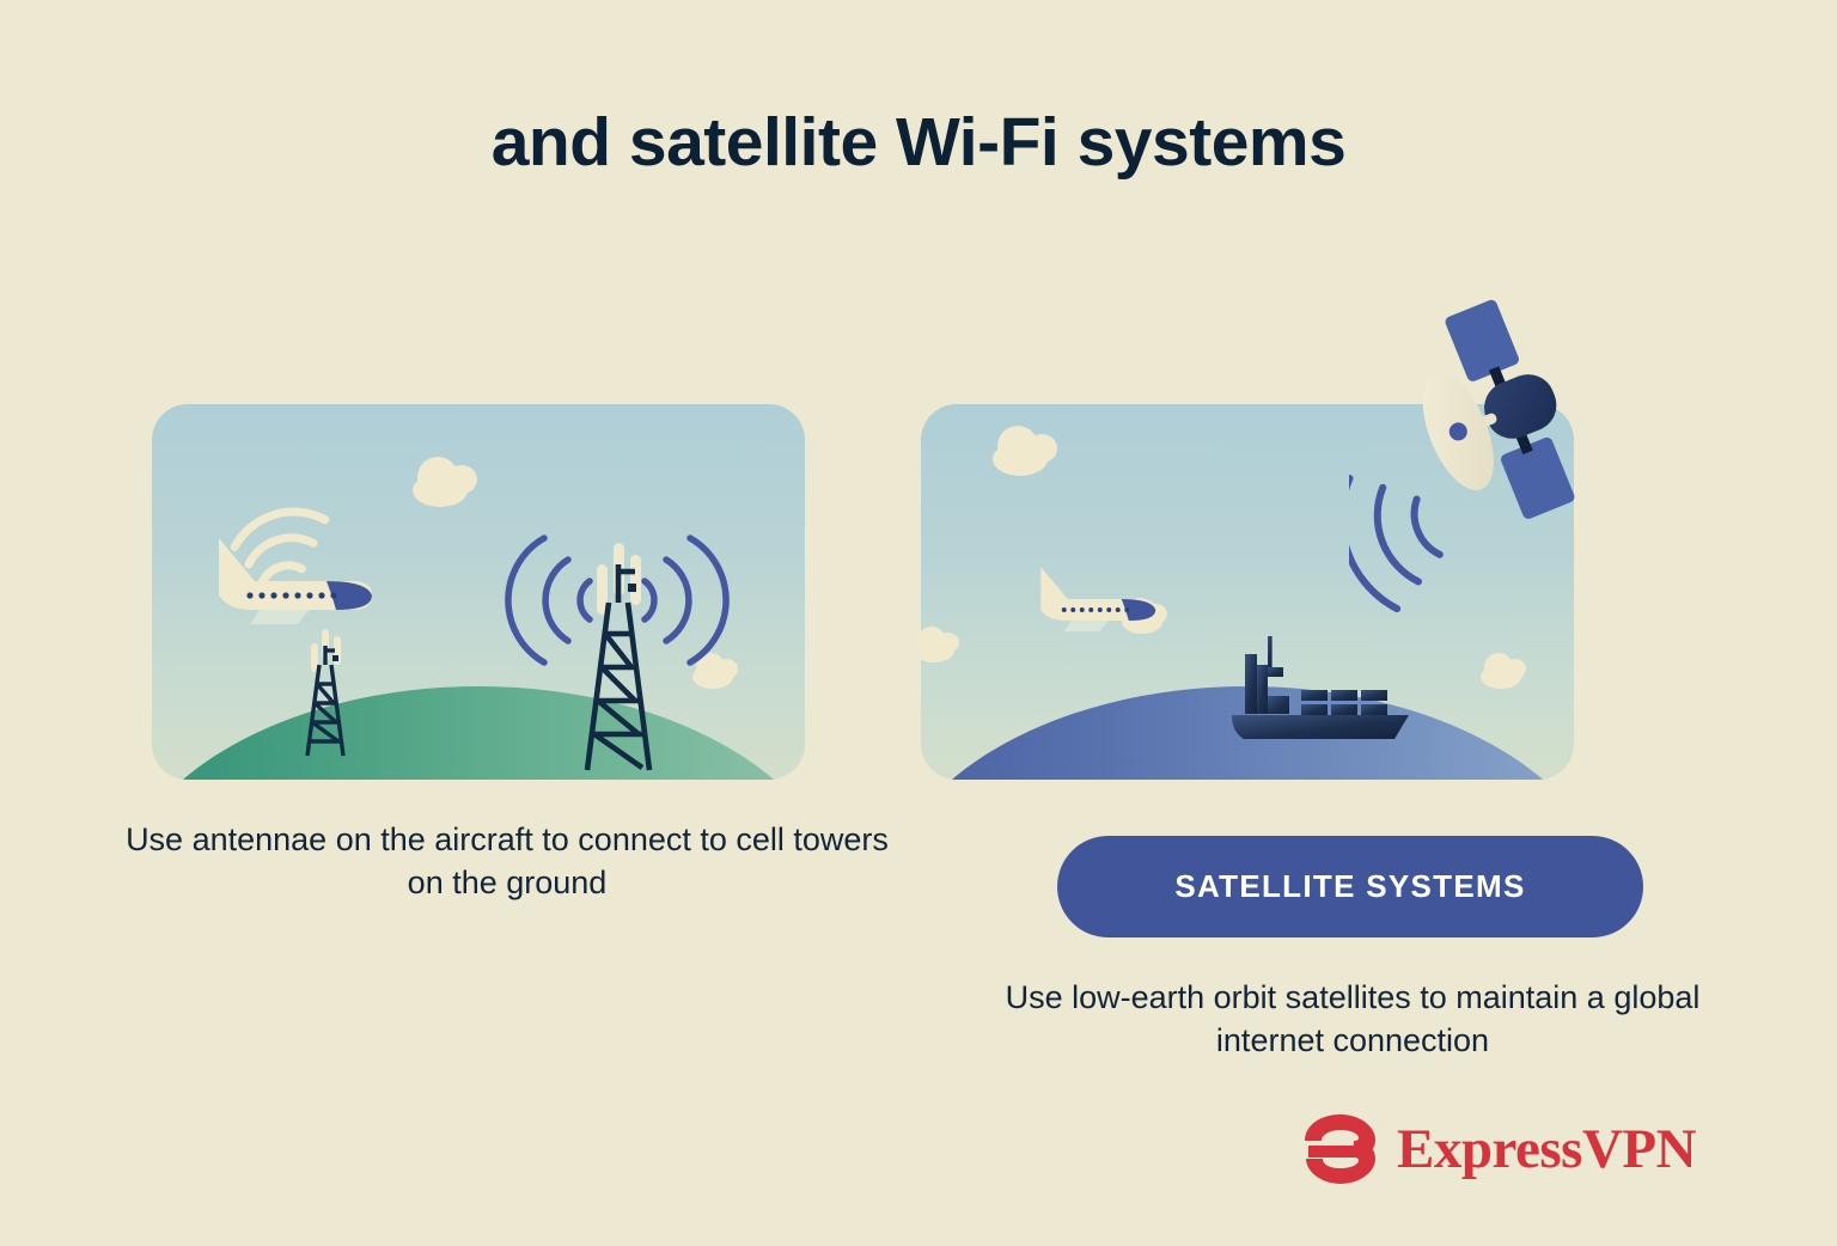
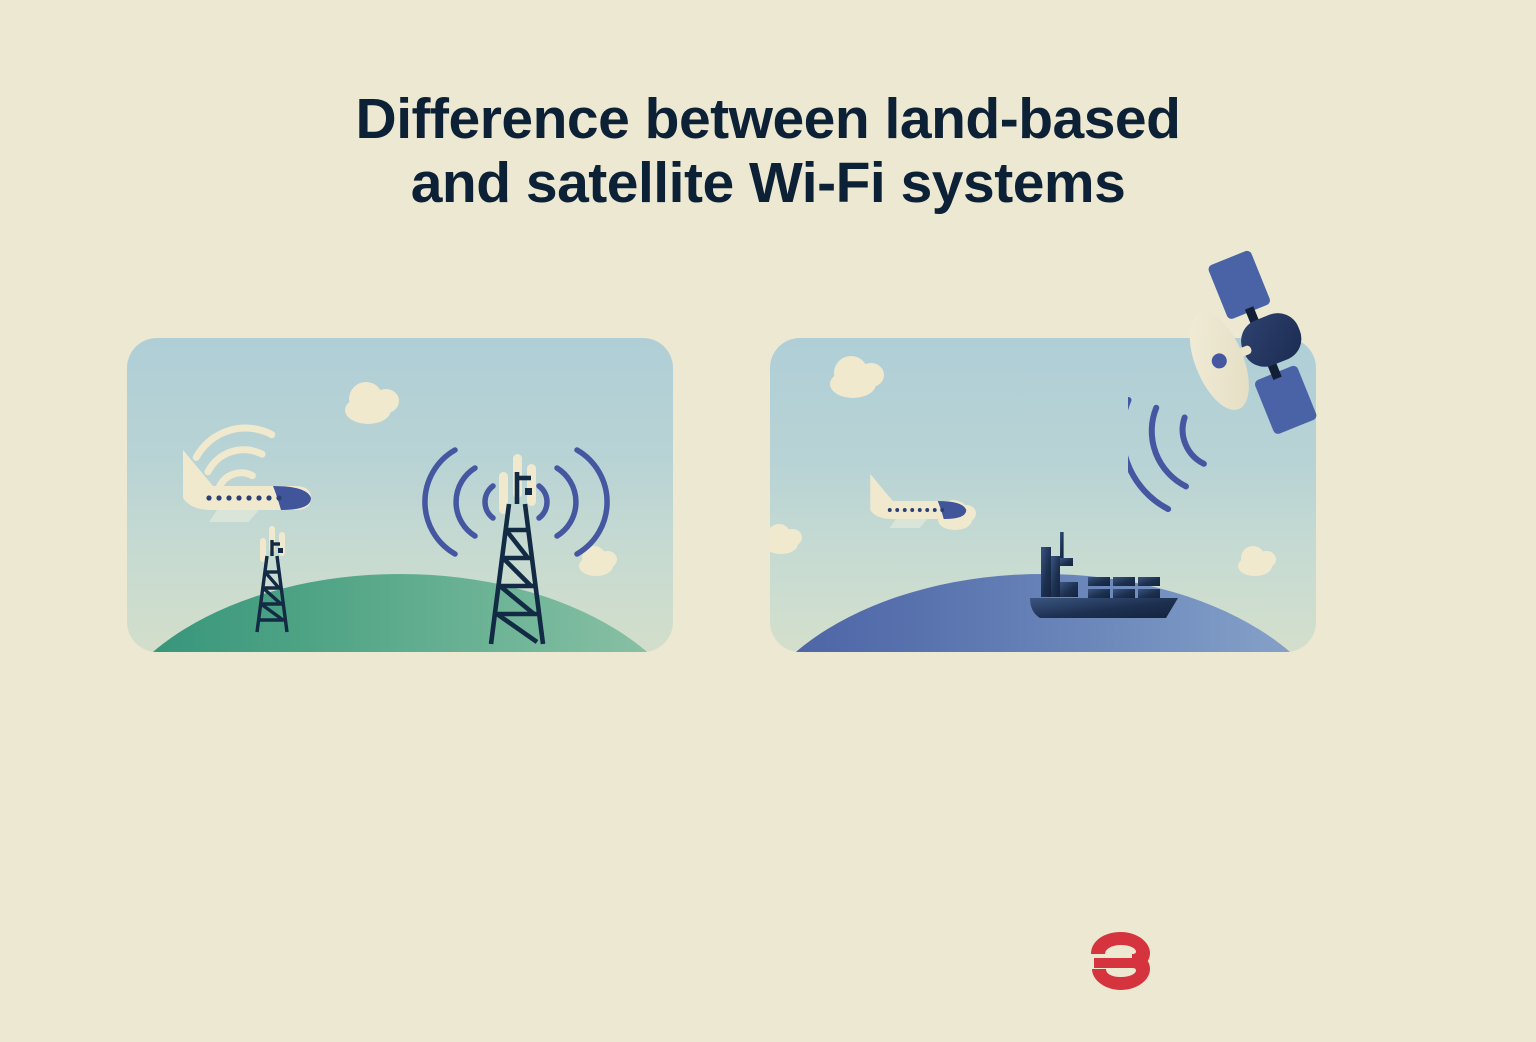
+ Difference between land-based
  and satellite Wi-Fi systems
- Use antennae on the aircraft to connect to cell towers on the ground
- SATELLITE SYSTEMS
- Use low-earth orbit satellites to maintain a global internet connection
- ExpressVPN
